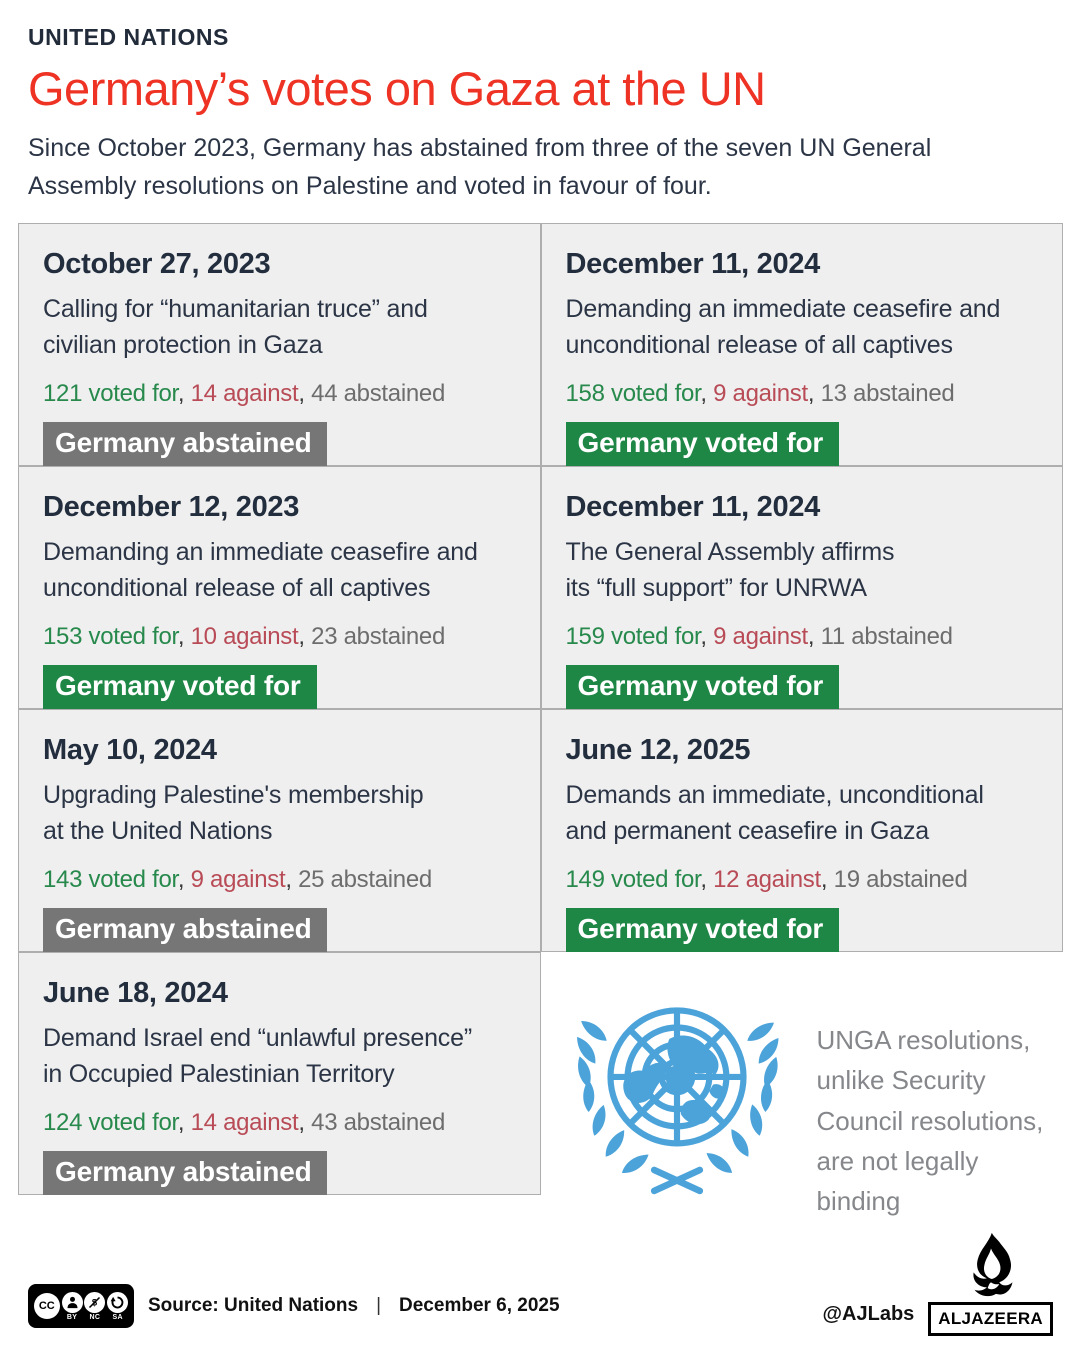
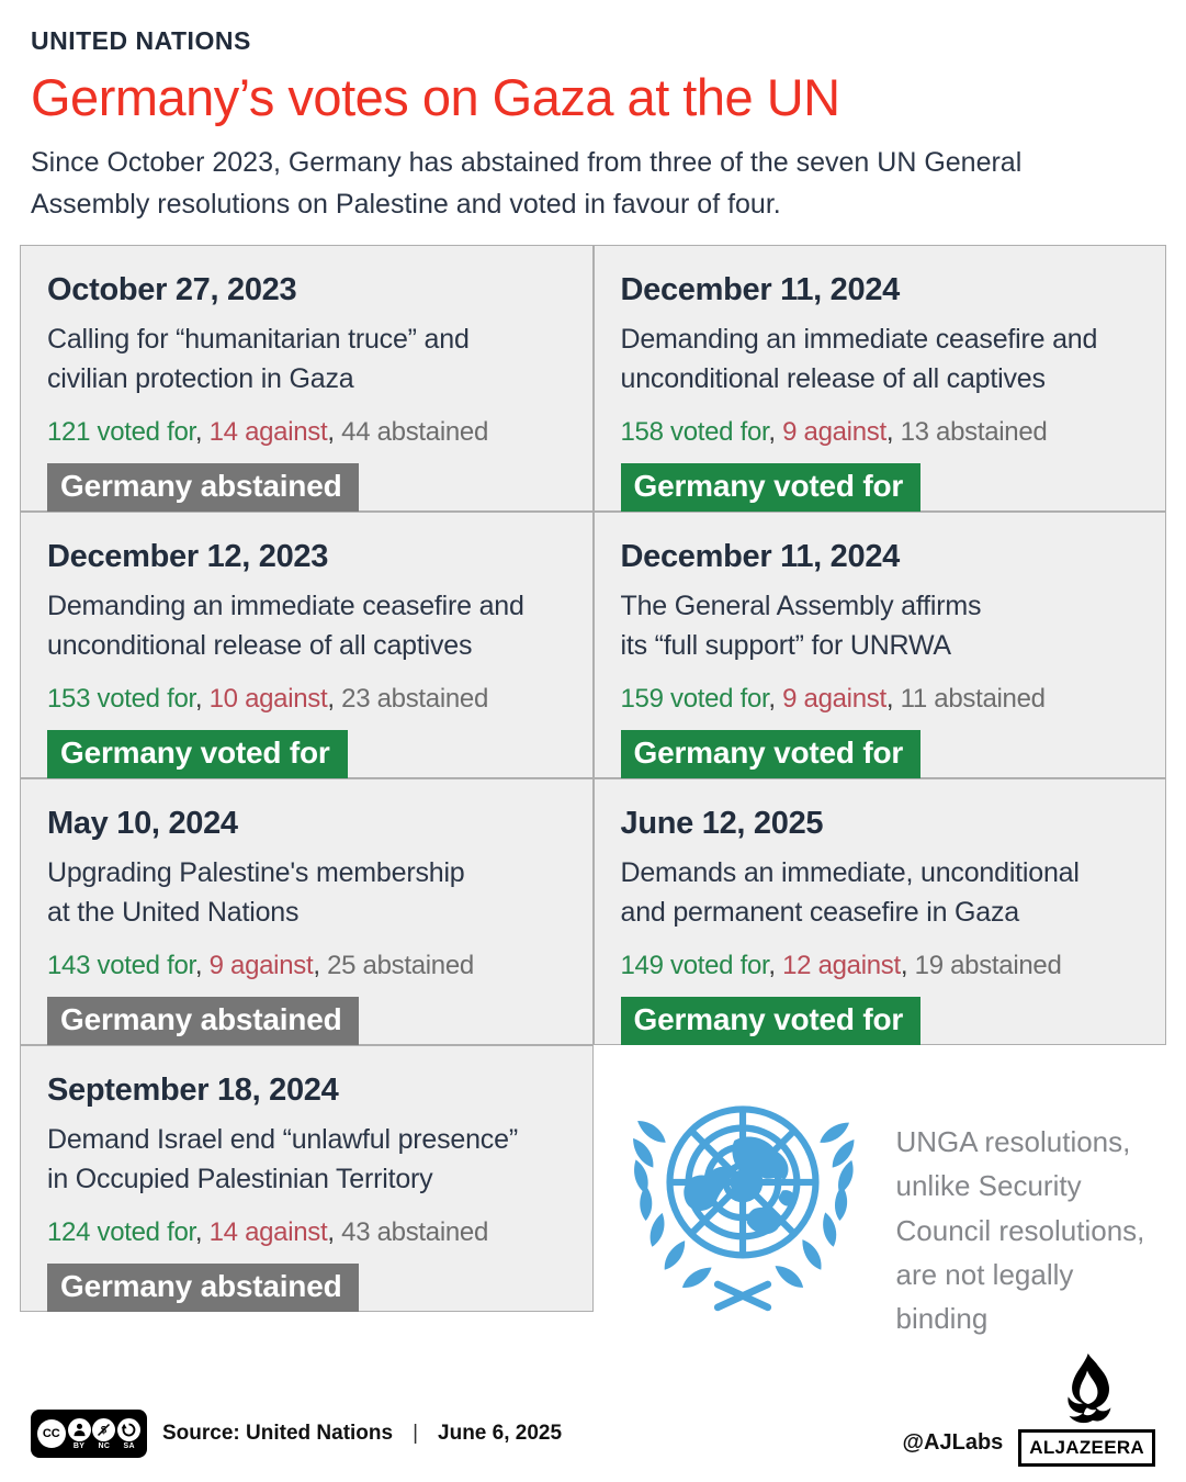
  UNITED NATIONS
  Germany’s votes on Gaza at the UN
  Since October 2023, Germany has abstained from three of the seven UN General
  Assembly resolutions on Palestine and voted in favour of four.
  October 27, 2023
  Calling for “humanitarian truce” and
  civilian protection in Gaza
  121 voted for, 14 against, 44 abstained
  Germany abstained
  December 11, 2024
  Demanding an immediate ceasefire and
  unconditional release of all captives
  158 voted for, 9 against, 13 abstained
  Germany voted for
  December 12, 2023
  Demanding an immediate ceasefire and
  unconditional release of all captives
  153 voted for, 10 against, 23 abstained
  Germany voted for
  December 11, 2024
  The General Assembly affirms
  its “full support” for UNRWA
  159 voted for, 9 against, 11 abstained
  Germany voted for
  May 10, 2024
  Upgrading Palestine's membership
  at the United Nations
  143 voted for, 9 against, 25 abstained
  Germany abstained
  June 12, 2025
  Demands an immediate, unconditional
  and permanent ceasefire in Gaza
  149 voted for, 12 against, 19 abstained
  Germany voted for
- June 18, 2024
+ September 18, 2024
  Demand Israel end “unlawful presence”
  in Occupied Palestinian Territory
  124 voted for, 14 against, 43 abstained
  Germany abstained
  UNGA resolutions,
  unlike Security
  Council resolutions,
  are not legally binding
  CC
- Source: United Nations | December 6, 2025
+ Source: United Nations | June 6, 2025
  @AJLabs
  ALJAZEERA
